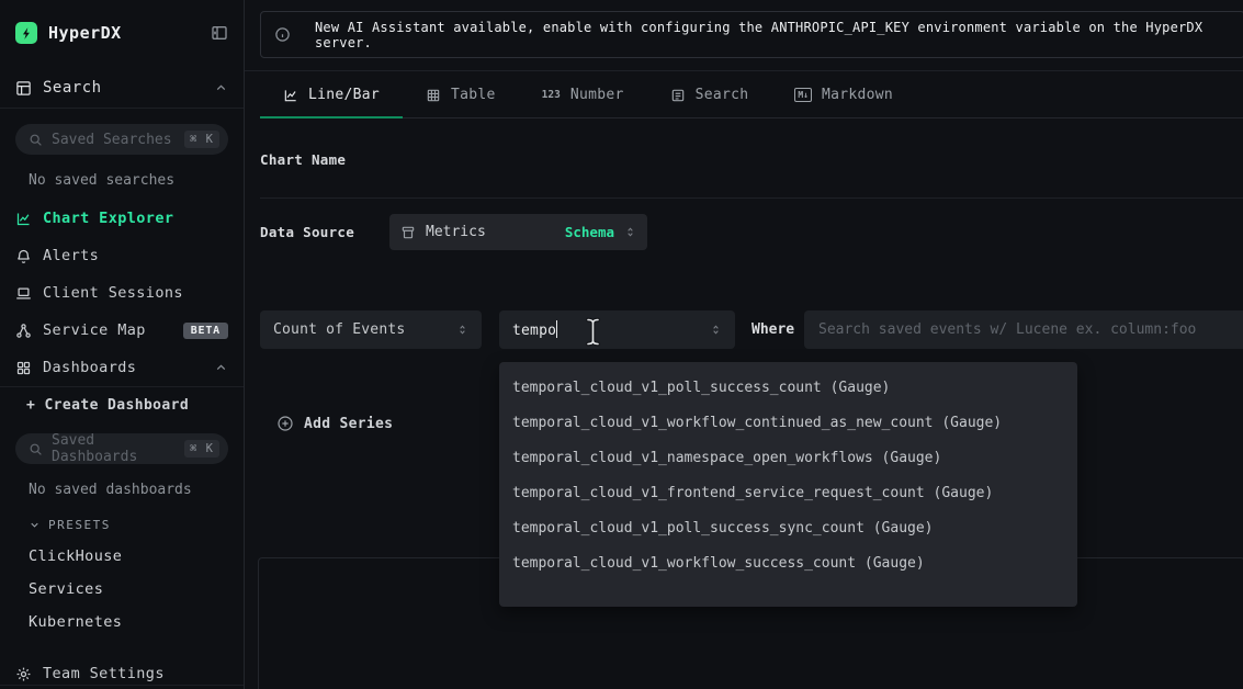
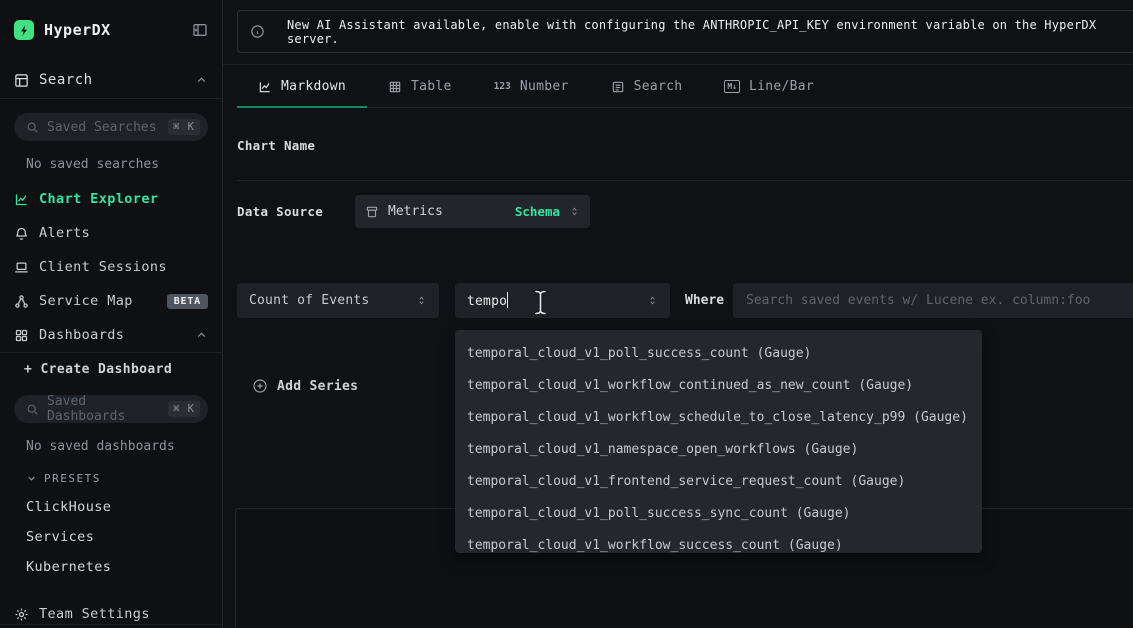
  HyperDX
  Search
  Saved Searches
  ⌘ K
  No saved searches
  Chart Explorer
  Alerts
  Client Sessions
  Service Map
  BETA
  Dashboards
  + Create Dashboard
  Saved Dashboards
  ⌘ K
  No saved dashboards
  PRESETS
  ClickHouse
  Services
  Kubernetes
  Team Settings
  New AI Assistant available, enable with configuring the ANTHROPIC_API_KEY environment variable on the HyperDX server.
- Line/Bar
+ Markdown
  Table
  123
  Number
  Search
  M↓
- Markdown
+ Line/Bar
  Chart Name
  Data Source
  Metrics
  Schema
  Count of Events
  tempo
  Where
  Search saved events w/ Lucene ex. column:foo
  Add Series
  temporal_cloud_v1_poll_success_count (Gauge)
  temporal_cloud_v1_workflow_continued_as_new_count (Gauge)
+ temporal_cloud_v1_workflow_schedule_to_close_latency_p99 (Gauge)
  temporal_cloud_v1_namespace_open_workflows (Gauge)
  temporal_cloud_v1_frontend_service_request_count (Gauge)
  temporal_cloud_v1_poll_success_sync_count (Gauge)
  temporal_cloud_v1_workflow_success_count (Gauge)
